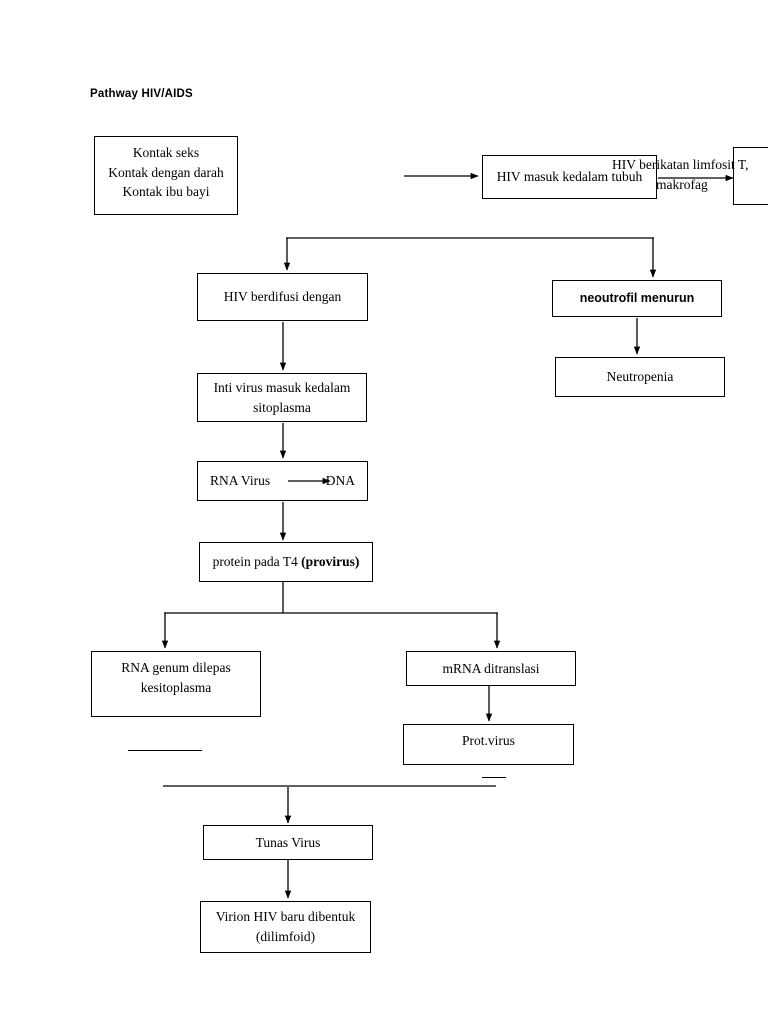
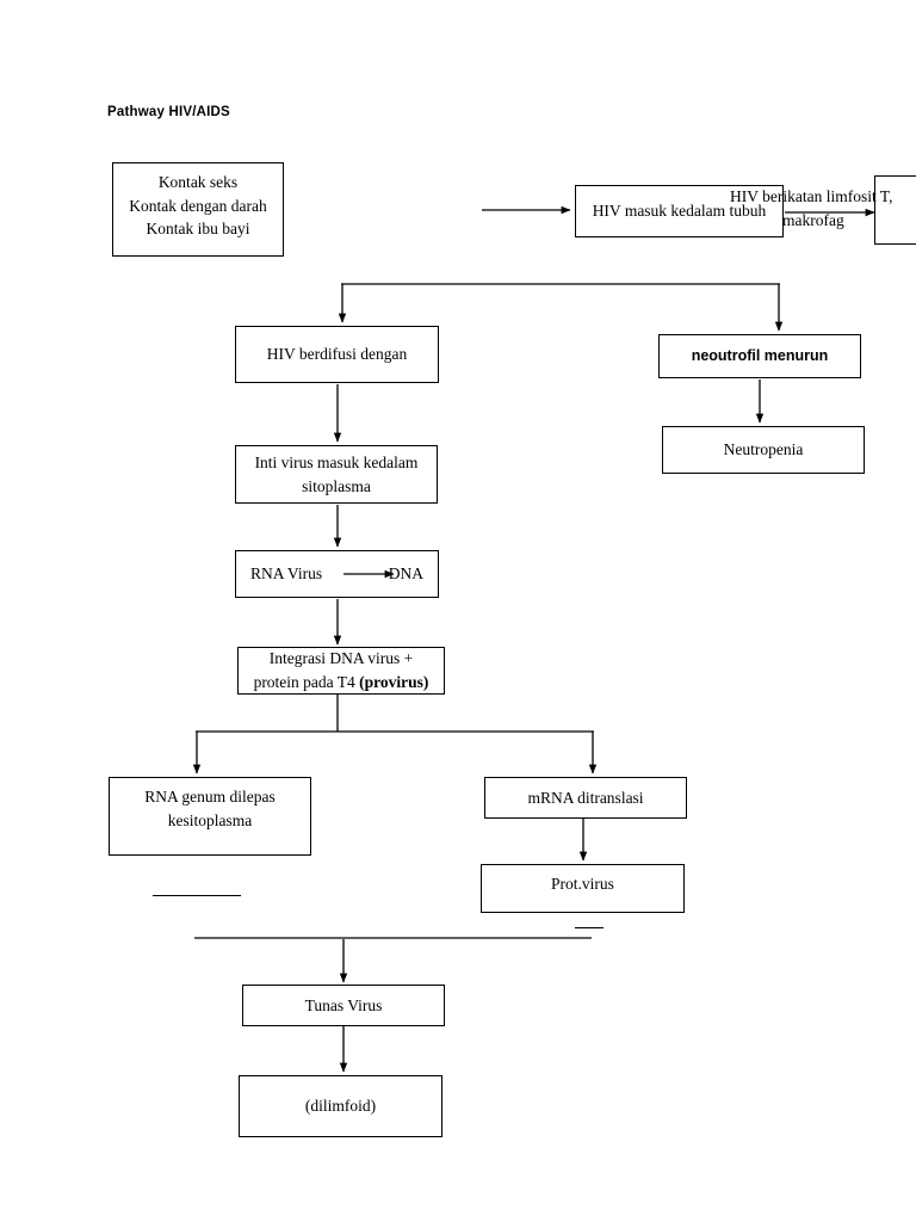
  Pathway HIV/AIDS
  Kontak seks
  Kontak dengan darah
  Kontak ibu bayi
  HIV masuk kedalam tubuh
  HIV berikatan limfosit T,
  makrofag
  HIV berdifusi dengan
  neoutrofil menurun
  Neutropenia
  Inti virus masuk kedalam
  sitoplasma
  RNA Virus
  DNA
+ Integrasi DNA virus +
  protein pada T4 (provirus)
  RNA genum dilepas
  kesitoplasma
  mRNA ditranslasi
  Prot.virus
  Tunas Virus
- Virion HIV baru dibentuk
  (dilimfoid)
